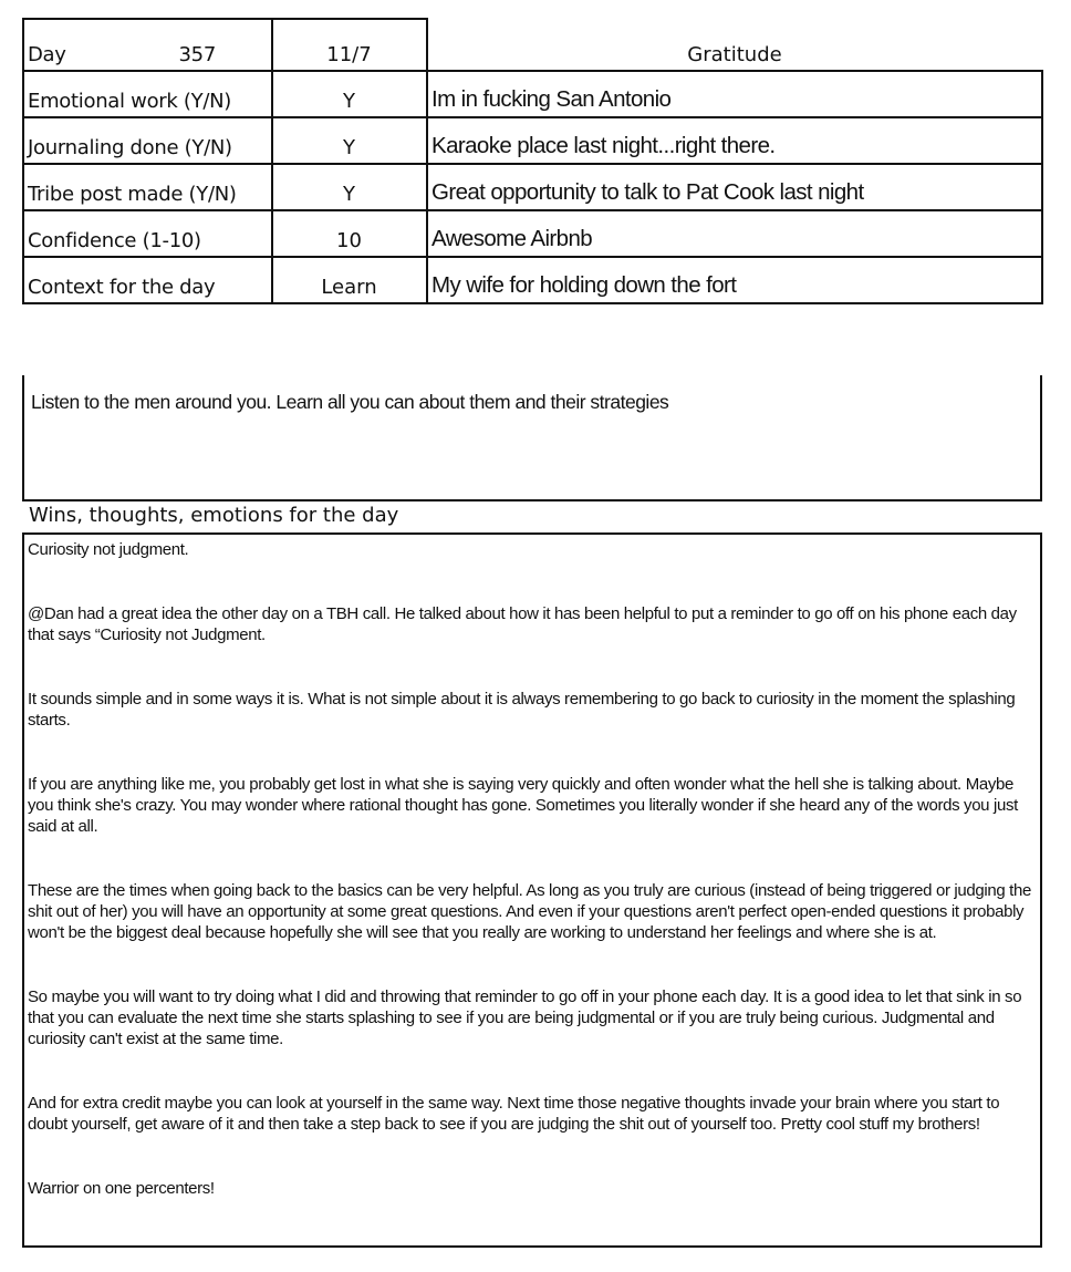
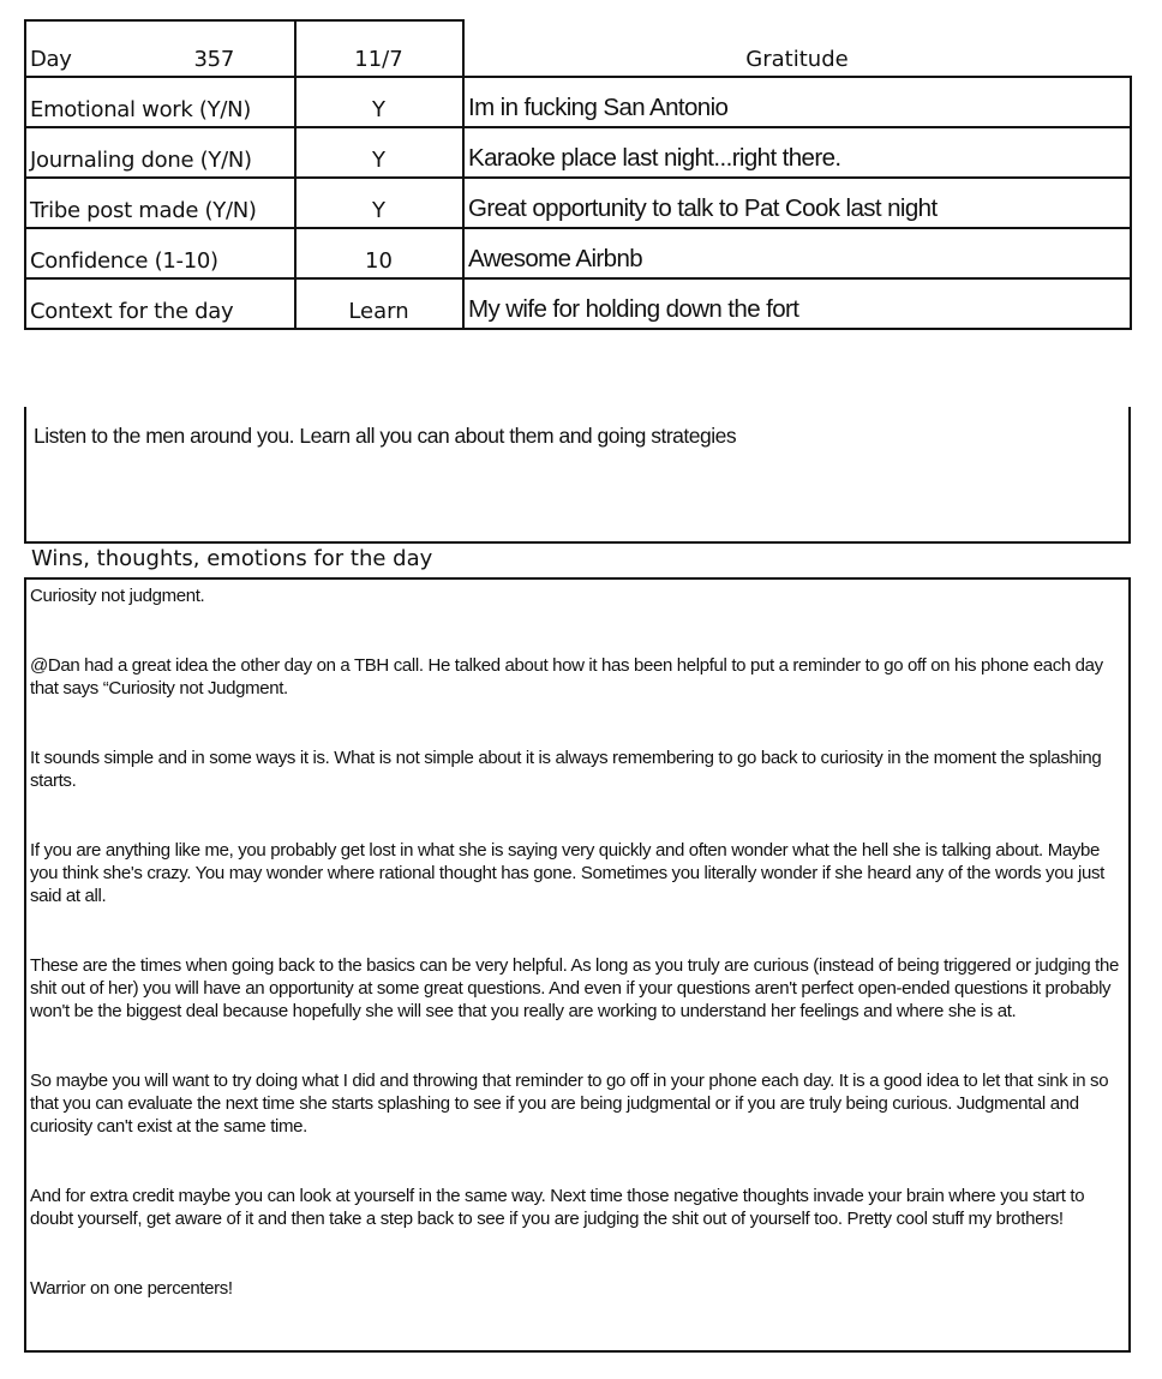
  Day 357	11/7	Gratitude
  Emotional work (Y/N)	Y	Im in fucking San Antonio
  Journaling done (Y/N)	Y	Karaoke place last night...right there.
  Tribe post made (Y/N)	Y	Great opportunity to talk to Pat Cook last night
  Confidence (1-10)	10	Awesome Airbnb
  Context for the day	Learn	My wife for holding down the fort
- Listen to the men around you. Learn all you can about them and their strategies
+ Listen to the men around you. Learn all you can about them and going strategies
  Wins, thoughts, emotions for the day
  Curiosity not judgment.
  @Dan had a great idea the other day on a TBH call. He talked about how it has been helpful to put a reminder to go off on his phone each day that says “Curiosity not Judgment.
  It sounds simple and in some ways it is. What is not simple about it is always remembering to go back to curiosity in the moment the splashing starts.
  If you are anything like me, you probably get lost in what she is saying very quickly and often wonder what the hell she is talking about. Maybe you think she's crazy. You may wonder where rational thought has gone. Sometimes you literally wonder if she heard any of the words you just said at all.
  These are the times when going back to the basics can be very helpful. As long as you truly are curious (instead of being triggered or judging the shit out of her) you will have an opportunity at some great questions. And even if your questions aren't perfect open-ended questions it probably won't be the biggest deal because hopefully she will see that you really are working to understand her feelings and where she is at.
  So maybe you will want to try doing what I did and throwing that reminder to go off in your phone each day. It is a good idea to let that sink in so that you can evaluate the next time she starts splashing to see if you are being judgmental or if you are truly being curious. Judgmental and curiosity can't exist at the same time.
  And for extra credit maybe you can look at yourself in the same way. Next time those negative thoughts invade your brain where you start to doubt yourself, get aware of it and then take a step back to see if you are judging the shit out of yourself too. Pretty cool stuff my brothers!
  Warrior on one percenters!
